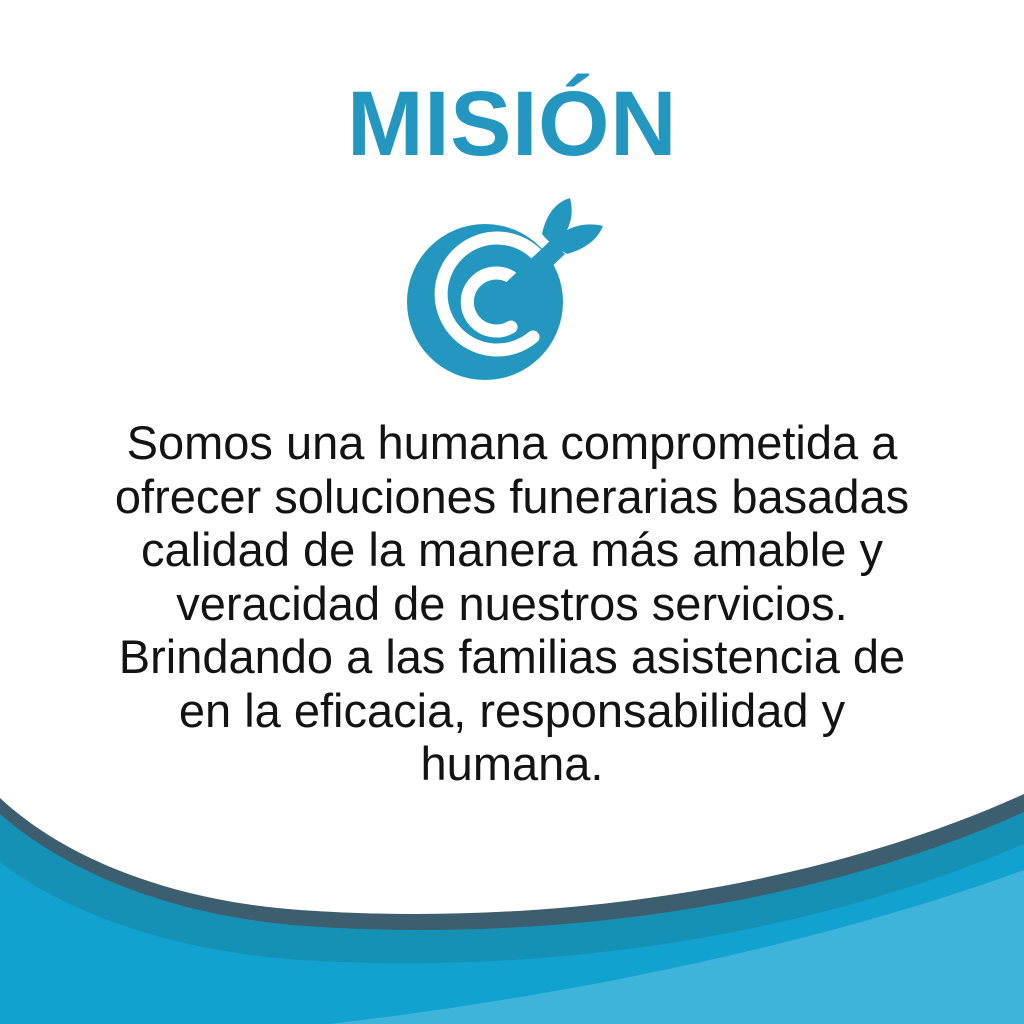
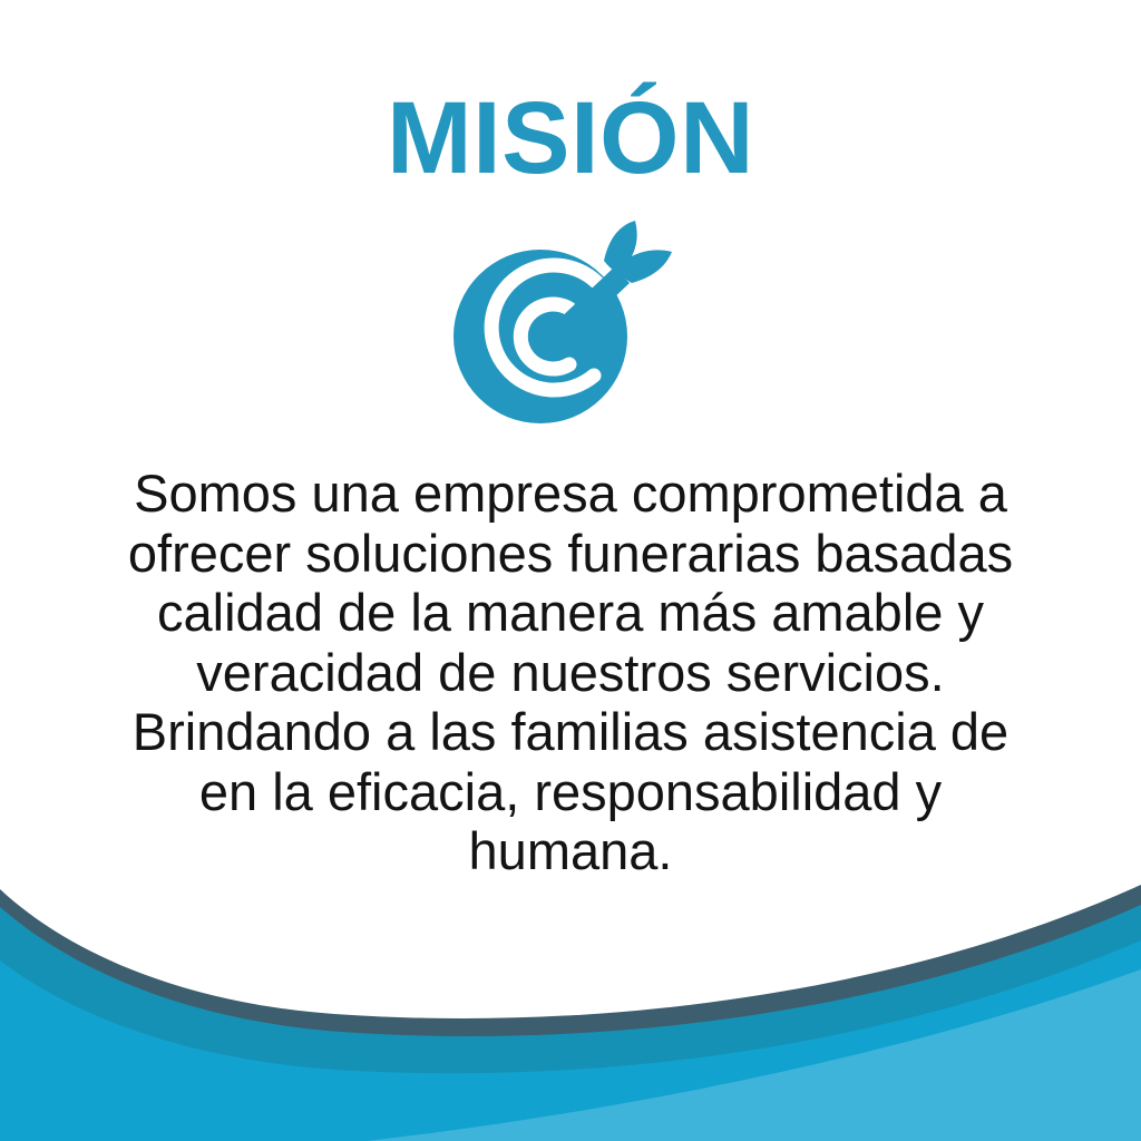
  MISIÓN
- Somos una humana comprometida a
+ Somos una empresa comprometida a
  ofrecer soluciones funerarias basadas
  calidad de la manera más amable y
  veracidad de nuestros servicios.
  Brindando a las familias asistencia de
  en la eficacia, responsabilidad y
  humana.
